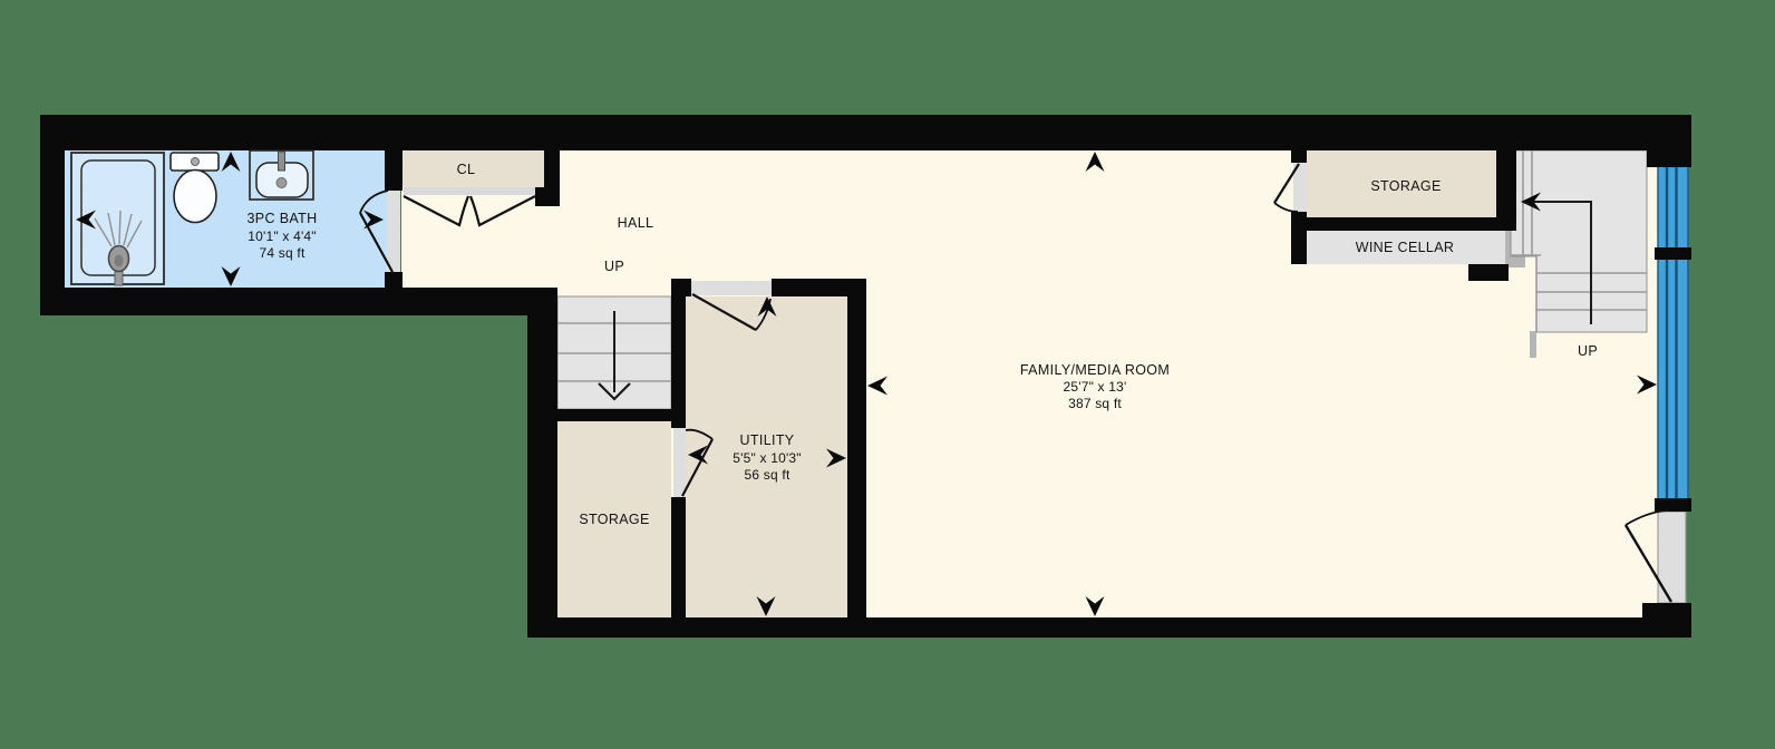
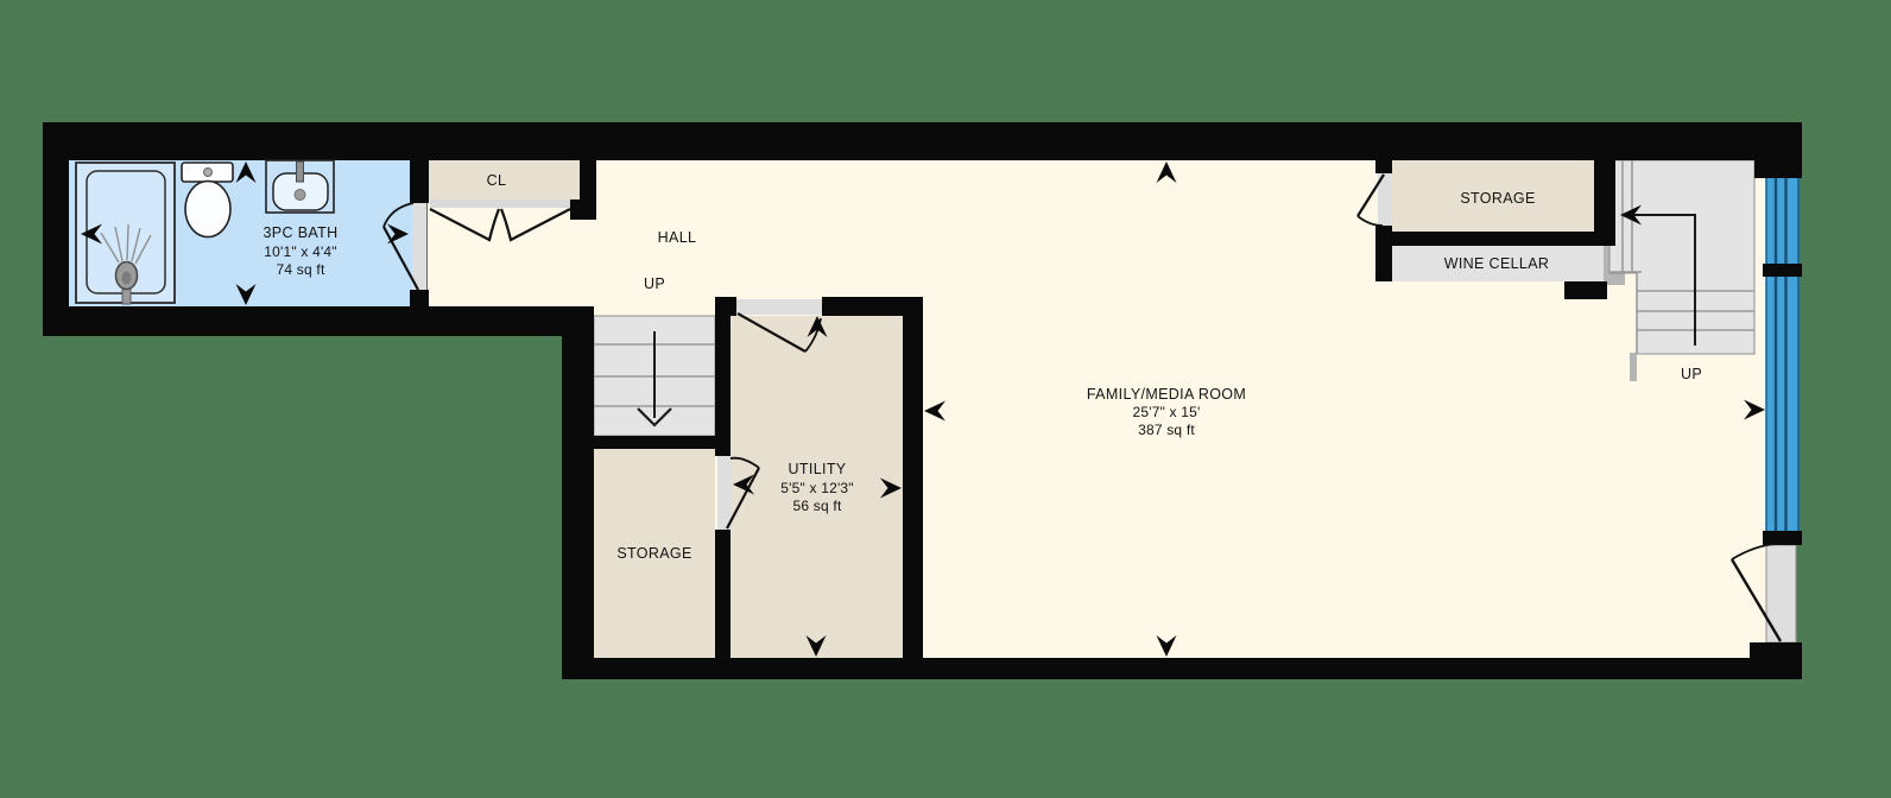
  3PC BATH
  10'1" x 4'4"
  74 sq ft
  CL
  HALL
  UP
  STORAGE
  UTILITY
- 5'5" x 10'3"
+ 5'5" x 12'3"
  56 sq ft
  FAMILY/MEDIA ROOM
- 25'7" x 13'
+ 25'7" x 15'
  387 sq ft
  STORAGE
  WINE CELLAR
  UP
